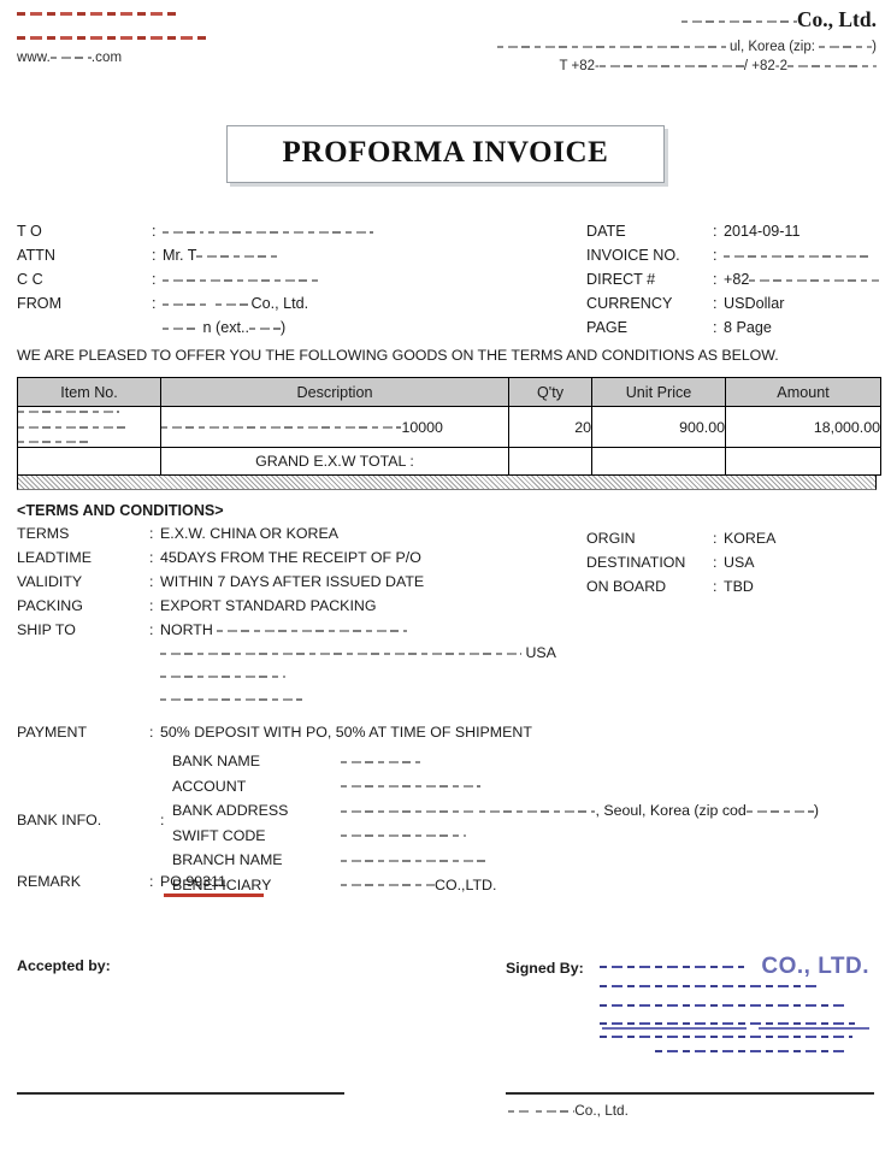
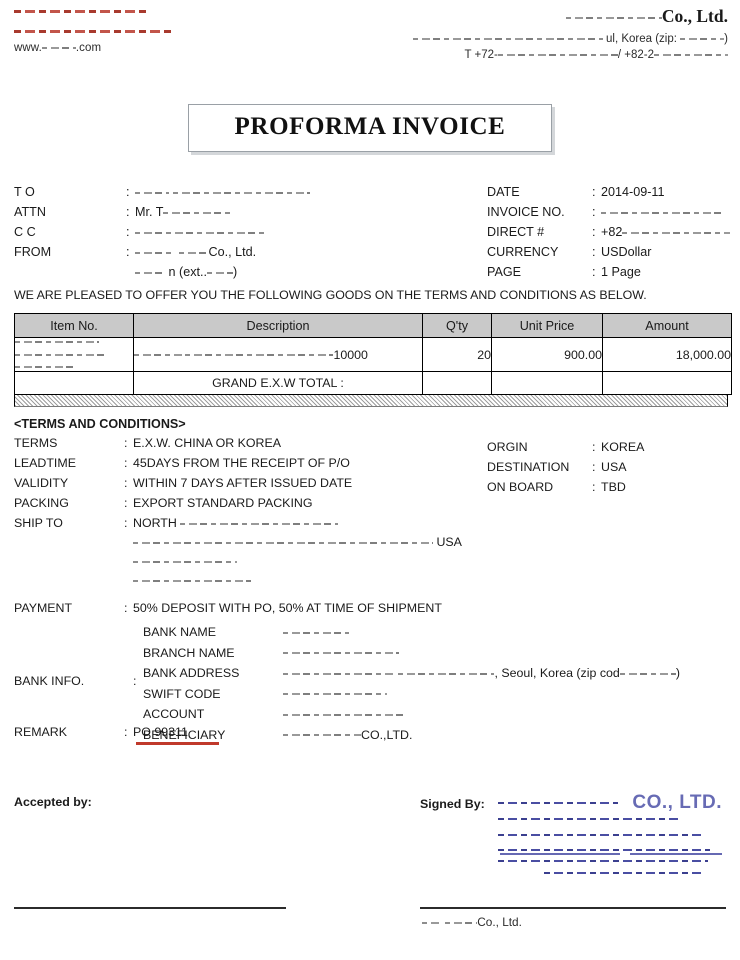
  www. .com
  Co., Ltd.
  ul, Korea (zip: )
- T +82- / +82-2
+ T +72- / +82-2
  PROFORMA INVOICE
  T O
  :
  ATTN
  :
  Mr. T
  C C
  :
  FROM
  :
  Co., Ltd.
  n (ext.. )
  DATE
  :
  2014-09-11
  INVOICE NO.
  :
  DIRECT #
  :
  +82
  CURRENCY
  :
  USDollar
  PAGE
  :
- 8 Page
+ 1 Page
  WE ARE PLEASED TO OFFER YOU THE FOLLOWING GOODS ON THE TERMS AND CONDITIONS AS BELOW.
  Item No.	Description	Q'ty	Unit Price	Amount
  	10000	20	900.00	18,000.00
  	GRAND E.X.W TOTAL :
  <TERMS AND CONDITIONS>
  TERMS
  :
  E.X.W. CHINA OR KOREA
  LEADTIME
  :
  45DAYS FROM THE RECEIPT OF P/O
  VALIDITY
  :
  WITHIN 7 DAYS AFTER ISSUED DATE
  PACKING
  :
  EXPORT STANDARD PACKING
  SHIP TO
  :
  NORTH
  USA
  ORGIN
  :
  KOREA
  DESTINATION
  :
  USA
  ON BOARD
  :
  TBD
  PAYMENT
  :
  50% DEPOSIT WITH PO, 50% AT TIME OF SHIPMENT
  BANK INFO.
  :
  BANK NAME
- ACCOUNT
+ BRANCH NAME
  BANK ADDRESS
  , Seoul, Korea (zip cod )
  SWIFT CODE
- BRANCH NAME
+ ACCOUNT
  BENEFICIARY
  CO.,LTD.
  REMARK
  :
  PO 99311
  Accepted by:
  Signed By:
  CO., LTD.
  Co., Ltd.
